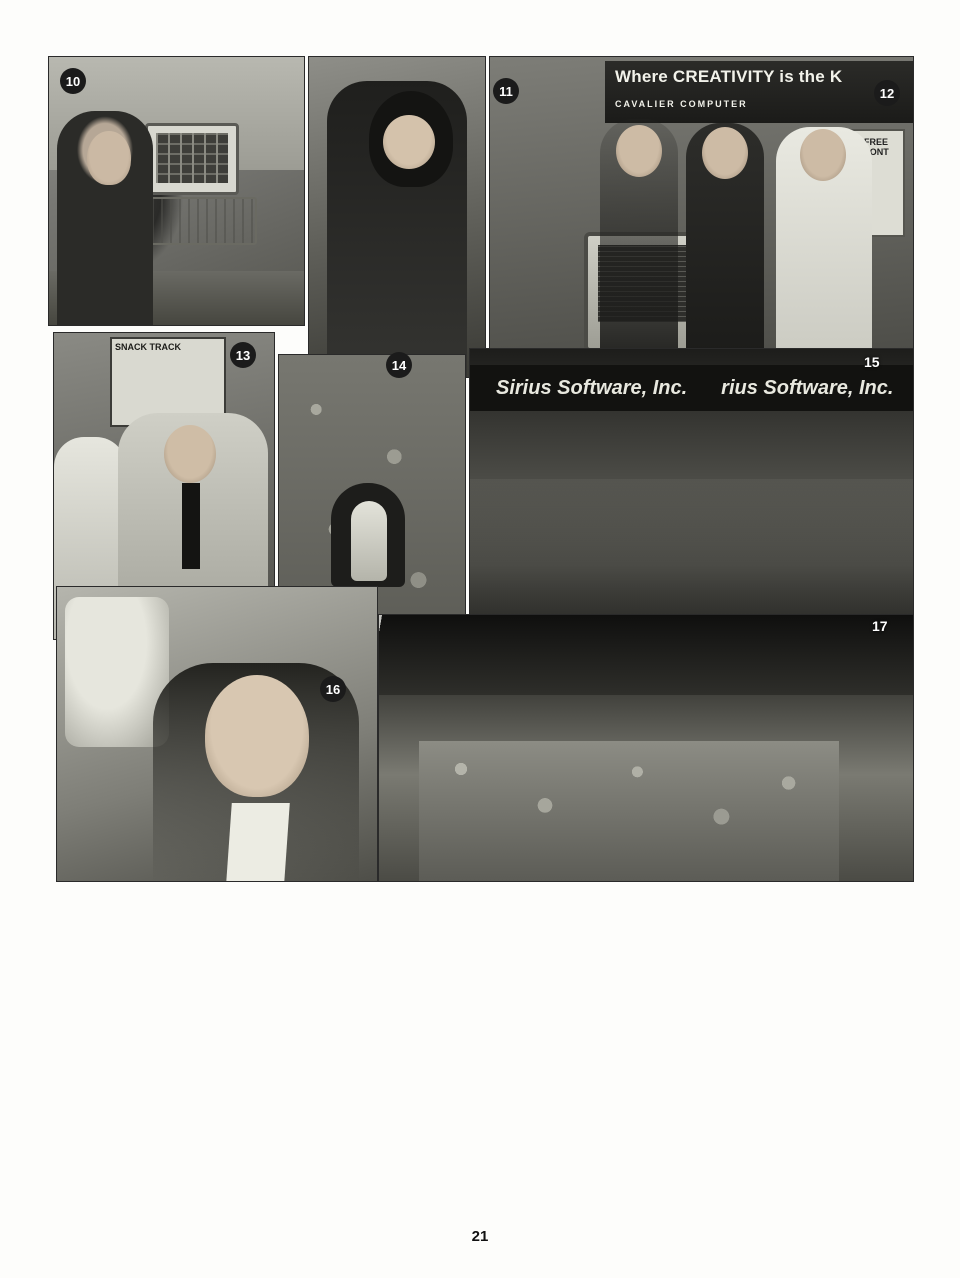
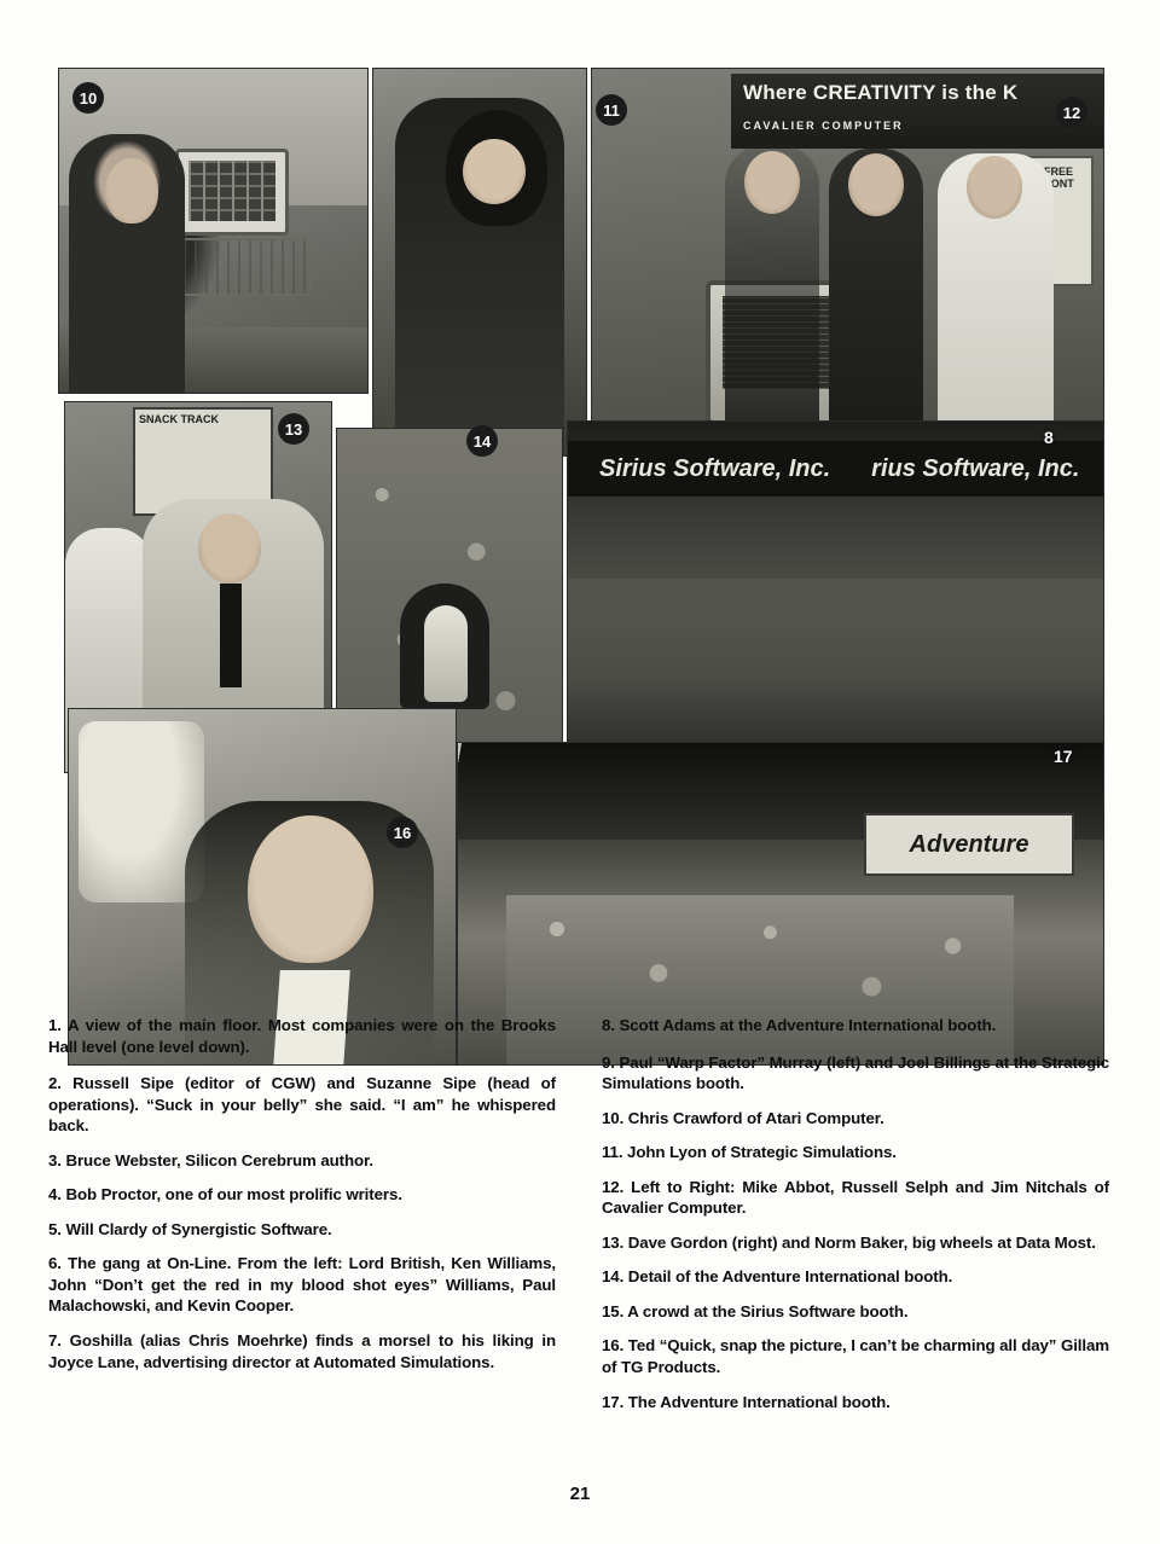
  10
  11
  Where CREATIVITY is the K
  CAVALIER COMPUTER
  REE ONT
  12
  SNACK TRACK
  13
  14
  Sirius Software, Inc.
  rius Software, Inc.
- 15
+ 8
  16
+ Adventure
  17
+ 1. A view of the main floor. Most companies were on the Brooks Hall level (one level down).
+ 2. Russell Sipe (editor of CGW) and Suzanne Sipe (head of operations). “Suck in your belly” she said. “I am” he whispered back.
+ 3. Bruce Webster, Silicon Cerebrum author.
+ 4. Bob Proctor, one of our most prolific writers.
+ 5. Will Clardy of Synergistic Software.
+ 6. The gang at On-Line. From the left: Lord British, Ken Williams, John “Don’t get the red in my blood shot eyes” Williams, Paul Malachowski, and Kevin Cooper.
+ 7. Goshilla (alias Chris Moehrke) finds a morsel to his liking in Joyce Lane, advertising director at Automated Simulations.
+ 8. Scott Adams at the Adventure International booth.
+ 9. Paul “Warp Factor” Murray (left) and Joel Billings at the Strategic Simulations booth.
+ 10. Chris Crawford of Atari Computer.
+ 11. John Lyon of Strategic Simulations.
+ 12. Left to Right: Mike Abbot, Russell Selph and Jim Nitchals of Cavalier Computer.
+ 13. Dave Gordon (right) and Norm Baker, big wheels at Data Most.
+ 14. Detail of the Adventure International booth.
+ 15. A crowd at the Sirius Software booth.
+ 16. Ted “Quick, snap the picture, I can’t be charming all day” Gillam of TG Products.
+ 17. The Adventure International booth.
  21
